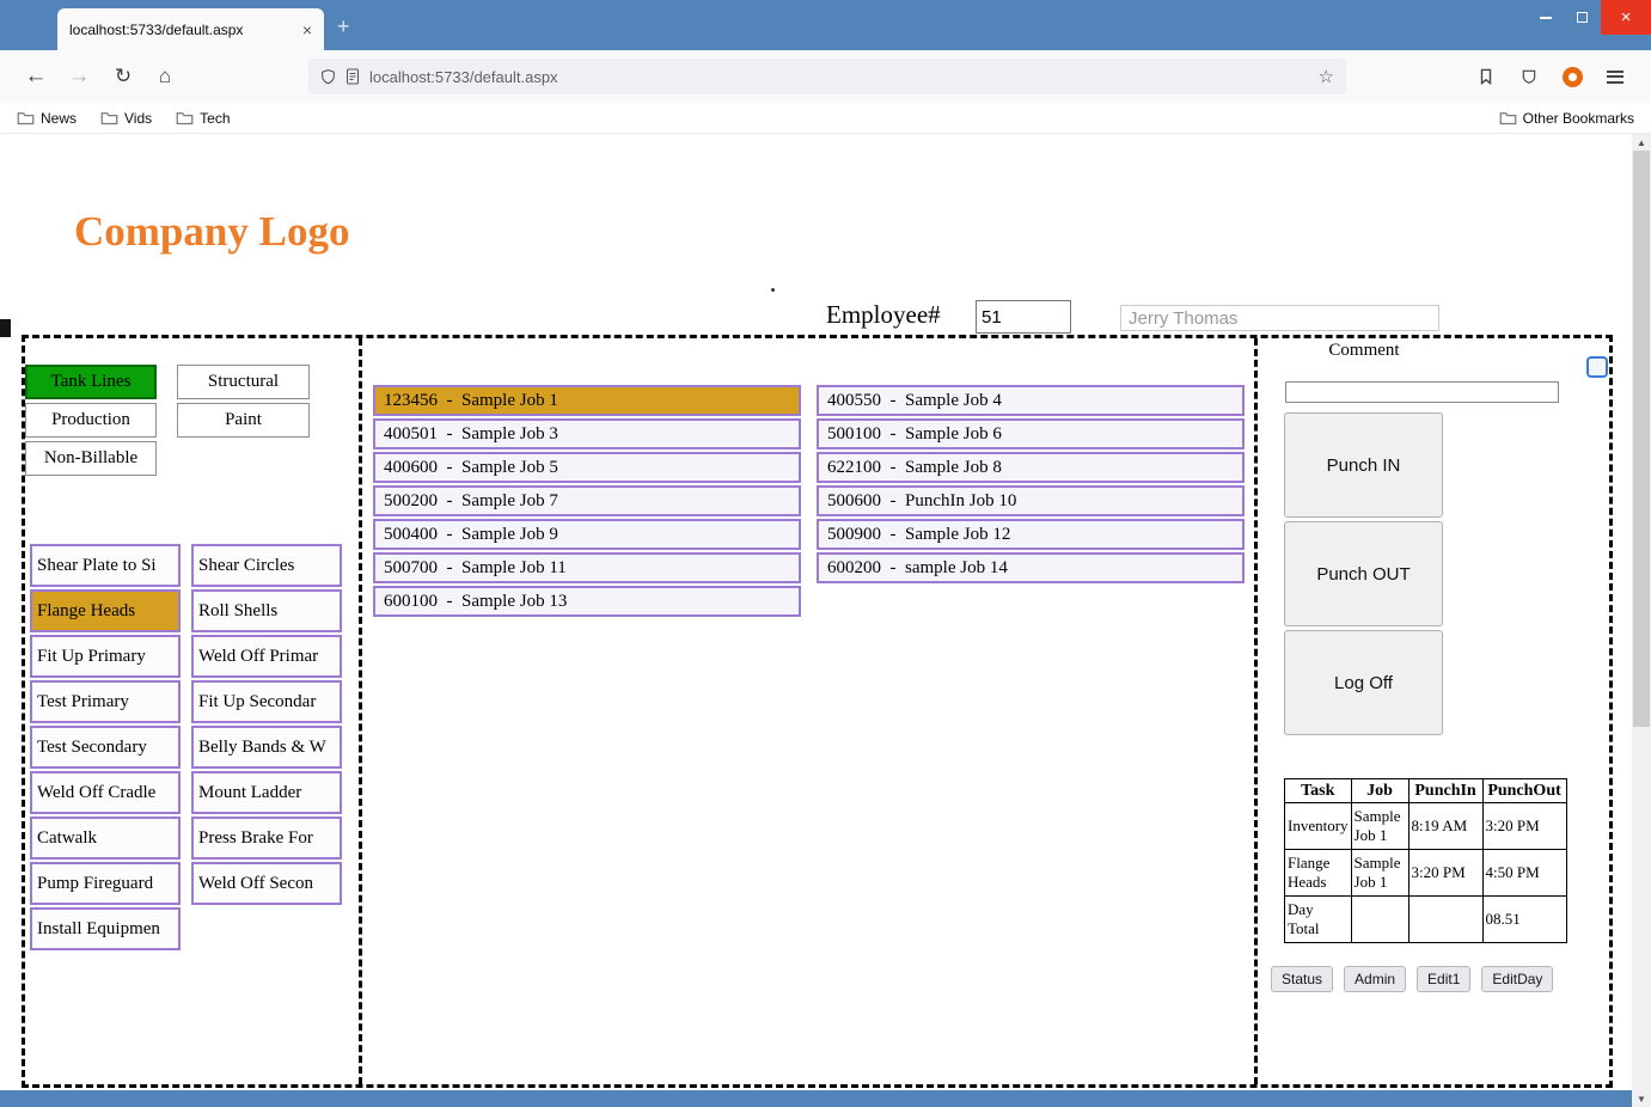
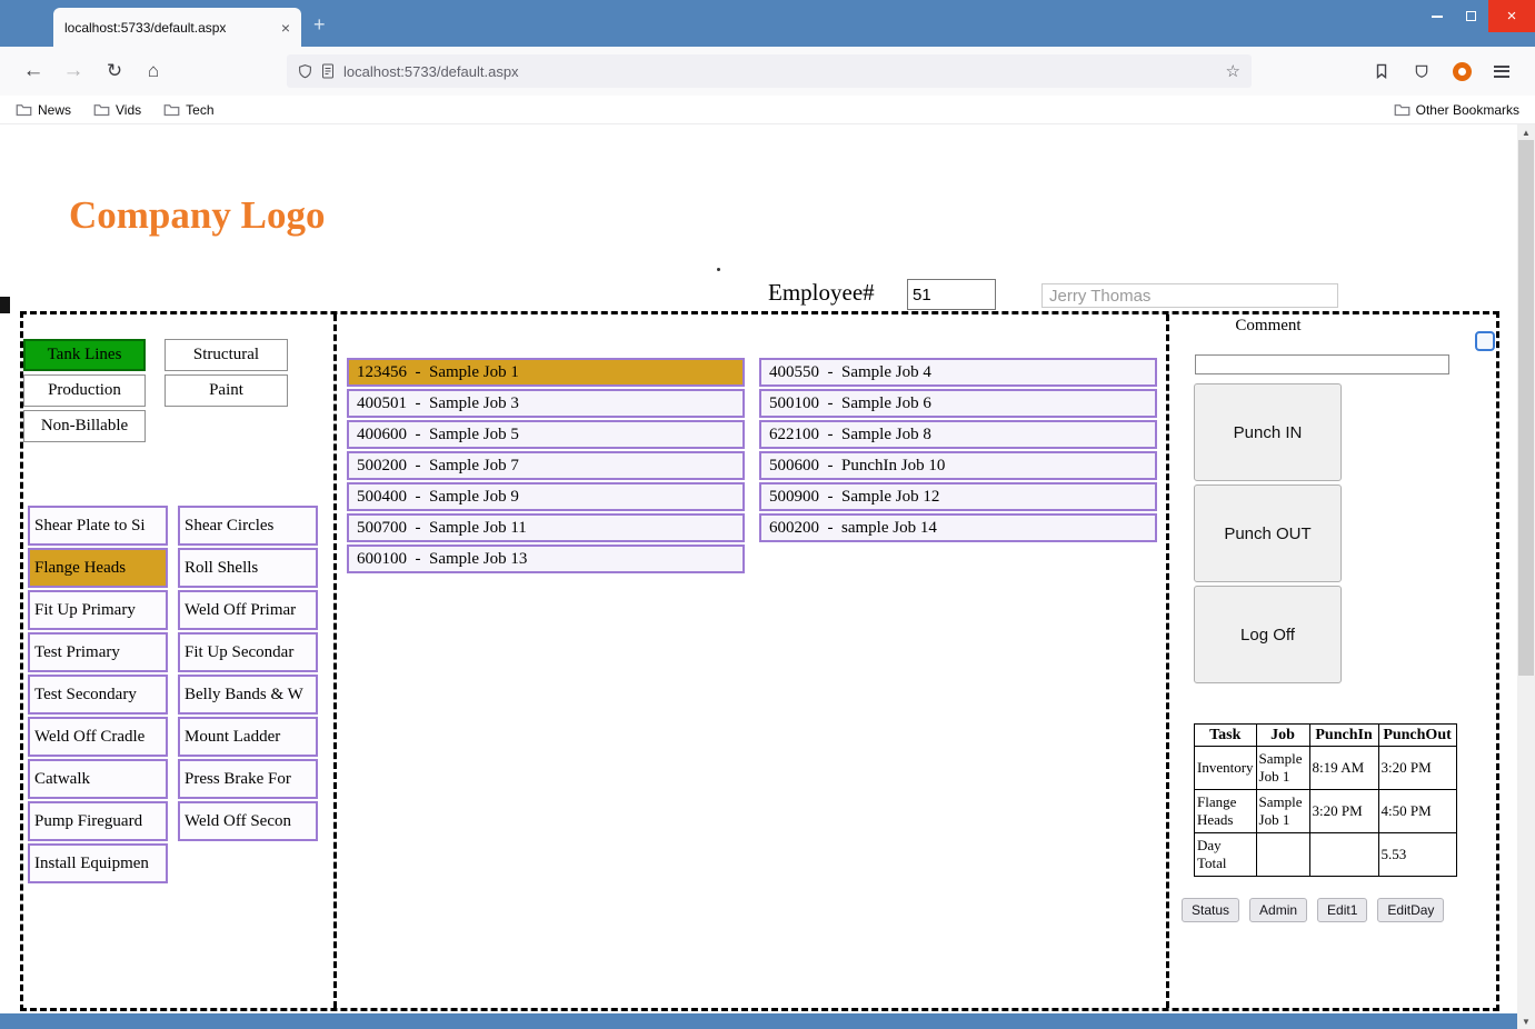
  localhost:5733/default.aspx
  ×
  +
  ×
  ←
  →
  ↻
  ⌂
  localhost:5733/default.aspx
  ☆
  News
  Vids
  Tech
  Other Bookmarks
  Company Logo
  Employee#
  51
  Jerry Thomas
  Tank Lines
  Structural
  Production
  Paint
  Non-Billable
  Shear Plate to Si
  Flange Heads
  Fit Up Primary
  Test Primary
  Test Secondary
  Weld Off Cradle
  Catwalk
  Pump Fireguard
  Install Equipmen
  Shear Circles
  Roll Shells
  Weld Off Primar
  Fit Up Secondar
  Belly Bands & W
  Mount Ladder
  Press Brake For
  Weld Off Secon
  123456 - Sample Job 1
  400501 - Sample Job 3
  400600 - Sample Job 5
  500200 - Sample Job 7
  500400 - Sample Job 9
  500700 - Sample Job 11
  600100 - Sample Job 13
  400550 - Sample Job 4
  500100 - Sample Job 6
  622100 - Sample Job 8
  500600 - PunchIn Job 10
  500900 - Sample Job 12
  600200 - sample Job 14
  Comment
  Punch IN
  Punch OUT
  Log Off
  Task	Job	PunchIn	PunchOut
  Inventory	Sample Job 1	8:19 AM	3:20 PM
  Flange Heads	Sample Job 1	3:20 PM	4:50 PM
- Day Total			08.51
+ Day Total			5.53
  Status
  Admin
  Edit1
  EditDay
  ▲
  ▼
